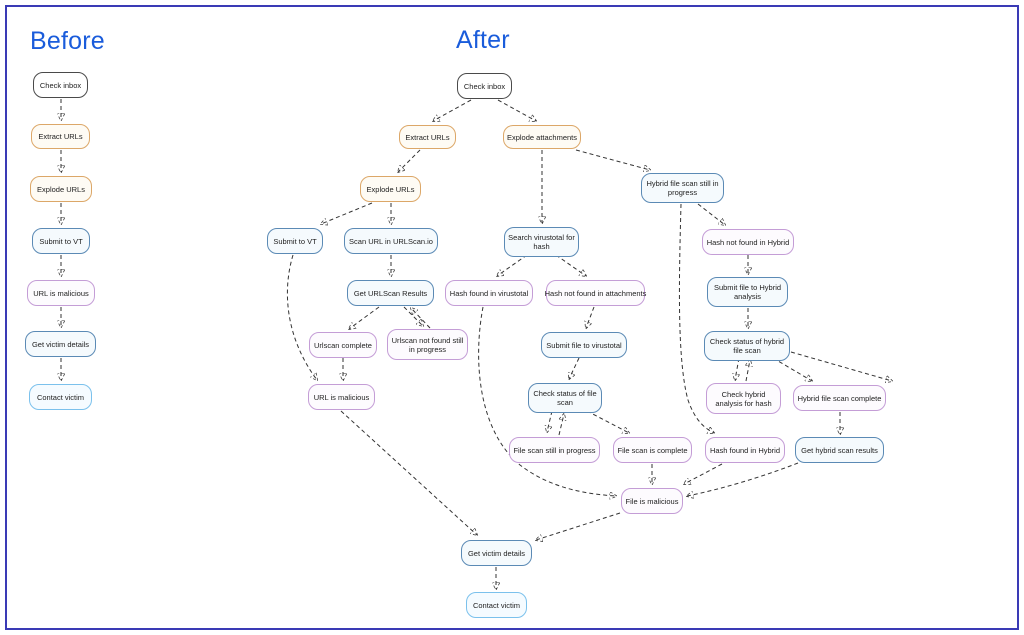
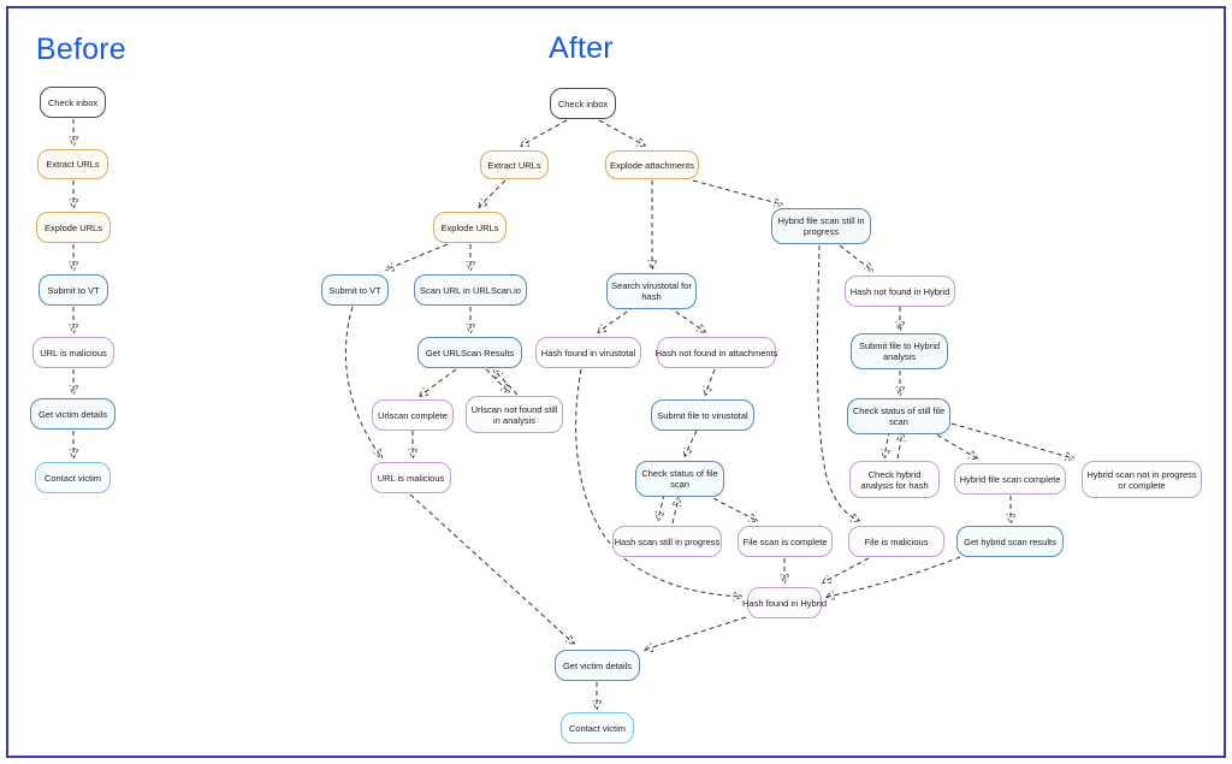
  Before
  After
  Check inbox
  Extract URLs
  Explode URLs
  Submit to VT
  URL is malicious
  Get victim details
  Contact victim
  Check inbox
  Extract URLs
  Explode attachments
  Explode URLs
  Hybrid file scan still in progress
  Submit to VT
  Scan URL in URLScan.io
  Search virustotal for hash
  Hash not found in Hybrid
  Get URLScan Results
  Hash found in virustotal
  Hash not found in attachments
  Submit file to Hybrid analysis
  Urlscan complete
- Urlscan not found still in progress
+ Urlscan not found still in analysis
  Submit file to virustotal
- Check status of hybrid file scan
+ Check status of still file scan
  URL is malicious
  Check status of file scan
  Check hybrid analysis for hash
  Hybrid file scan complete
+ Hybrid scan not in progress or complete
- File scan still in progress
+ Hash scan still in progress
  File scan is complete
- Hash found in Hybrid
+ File is malicious
  Get hybrid scan results
- File is malicious
+ Hash found in Hybrid
  Get victim details
  Contact victim
